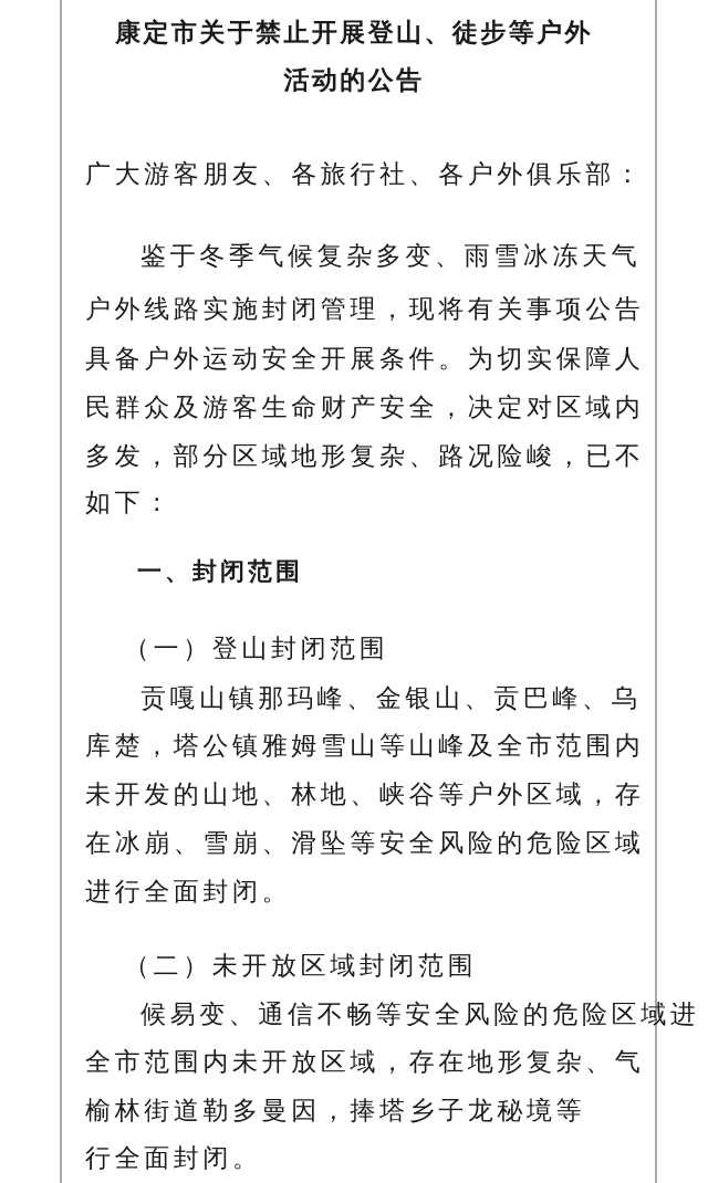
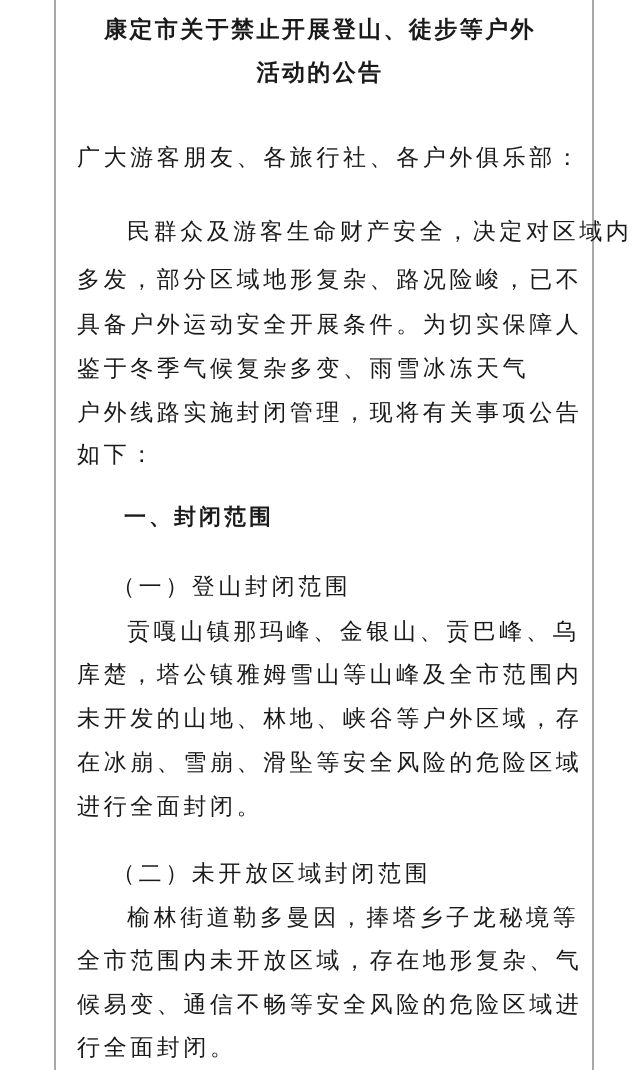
  康定市关于禁止开展登山、徒步等户外
  活动的公告
  广大游客朋友、各旅行社、各户外俱乐部：
- 鉴于冬季气候复杂多变、雨雪冰冻天气
+ 民群众及游客生命财产安全，决定对区域内
- 户外线路实施封闭管理，现将有关事项公告
+ 多发，部分区域地形复杂、路况险峻，已不
  具备户外运动安全开展条件。为切实保障人
- 民群众及游客生命财产安全，决定对区域内
+ 鉴于冬季气候复杂多变、雨雪冰冻天气
- 多发，部分区域地形复杂、路况险峻，已不
+ 户外线路实施封闭管理，现将有关事项公告
  如下：
  一、封闭范围
  （一）登山封闭范围
  贡嘎山镇那玛峰、金银山、贡巴峰、乌
  库楚，塔公镇雅姆雪山等山峰及全市范围内
  未开发的山地、林地、峡谷等户外区域，存
  在冰崩、雪崩、滑坠等安全风险的危险区域
  进行全面封闭。
  （二）未开放区域封闭范围
- 候易变、通信不畅等安全风险的危险区域进
+ 榆林街道勒多曼因，捧塔乡子龙秘境等
  全市范围内未开放区域，存在地形复杂、气
- 榆林街道勒多曼因，捧塔乡子龙秘境等
+ 候易变、通信不畅等安全风险的危险区域进
  行全面封闭。
